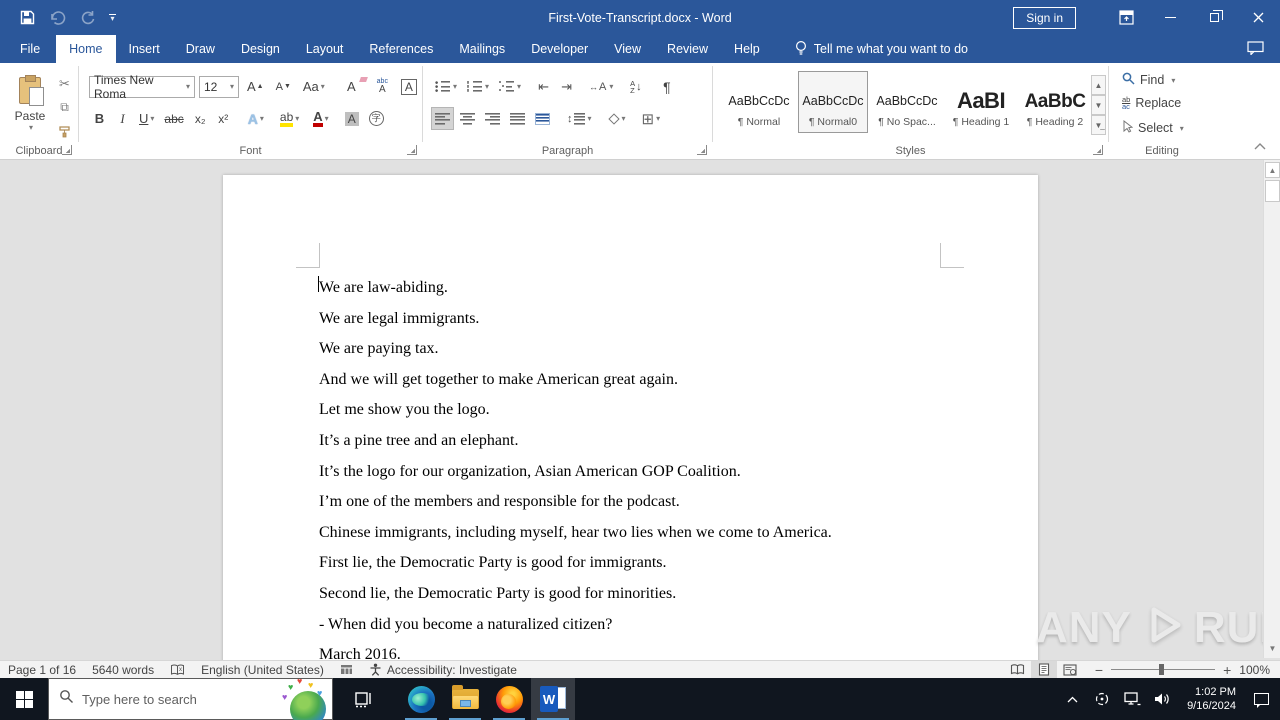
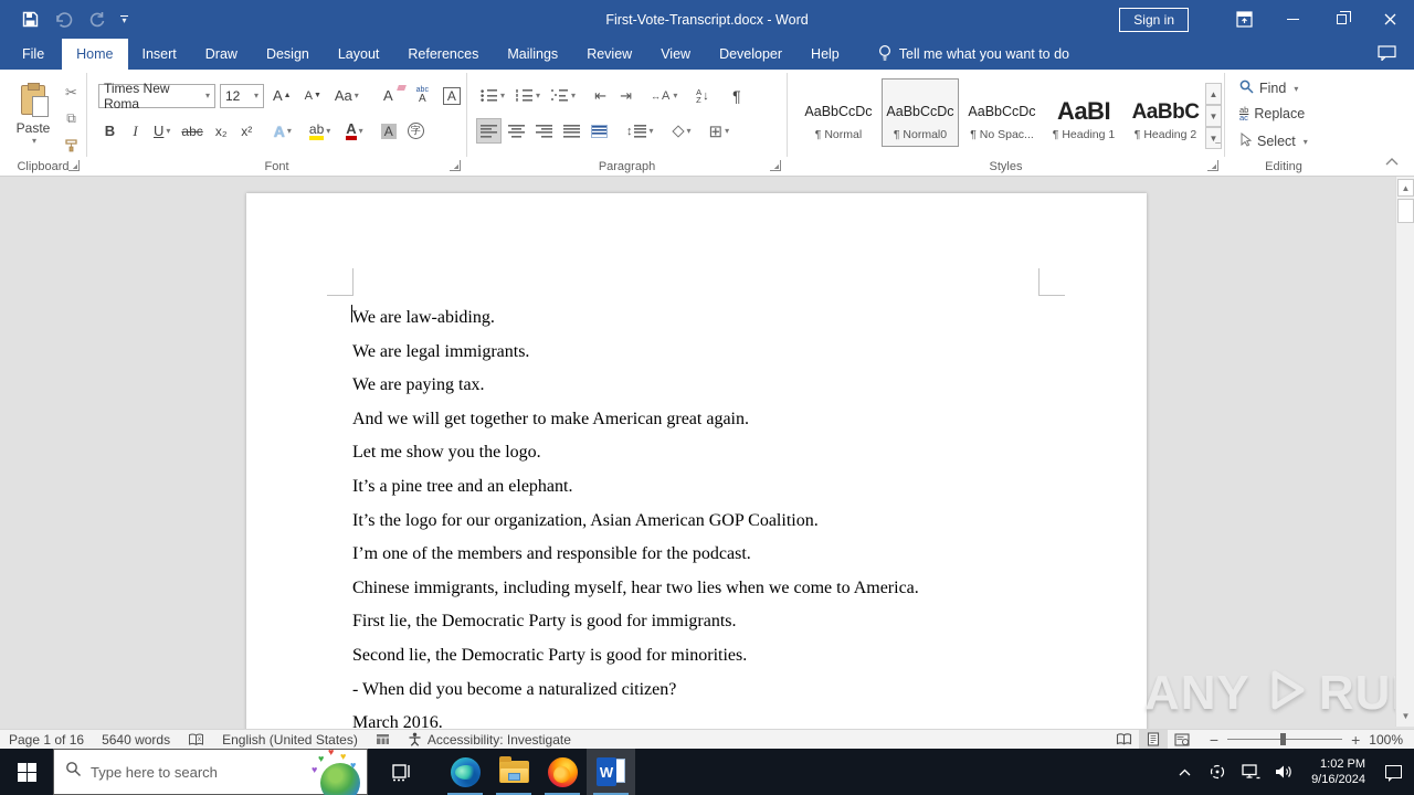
  ▾
  First-Vote-Transcript.docx - Word
  Sign in
  File
  Home
  Insert
  Draw
  Design
  Layout
  References
  Mailings
- Developer
+ Review
  View
- Review
+ Developer
  Help
  Tell me what you want to do
  Paste
  ✂
  ⧉
  Clipboard
  Times New Roma
  12
  A
  A
  Aa
  A
  A
  A
  B
  I
  U
  abc
  x₂
  x²
  A
  ab
  A
  A
  字
  Font
  ⇤
  ⇥
  ↔
  A
  A
  Z
  ↓
  ¶
  ↕
  ⊞
  Paragraph
  AaBbCcDc
  ¶ Normal
  AaBbCcDc
  ¶ Normal0
  AaBbCcDc
  ¶ No Spac...
  AaBI
  ¶ Heading 1
  AaBbC
  ¶ Heading 2
  ▲
  ▼
  ▼̲
  Styles
  Find
  ab
  ac
  Replace
  Select
  Editing
  We are law-abiding.
  We are legal immigrants.
  We are paying tax.
  And we will get together to make American great again.
  Let me show you the logo.
  It’s a pine tree and an elephant.
  It’s the logo for our organization, Asian American GOP Coalition.
  I’m one of the members and responsible for the podcast.
  Chinese immigrants, including myself, hear two lies when we come to America.
  First lie, the Democratic Party is good for immigrants.
  Second lie, the Democratic Party is good for minorities.
  - When did you become a naturalized citizen?
  March 2016.
  ANY
  ▲
  ▼
  Page 1 of 16
  5640 words
  English (United States)
  Accessibility: Investigate
  −
  +
  100%
  Type here to search
  ♥
  ♥
  ♥
  ♥
  ♥
  W
  1:02 PM
  9/16/2024
